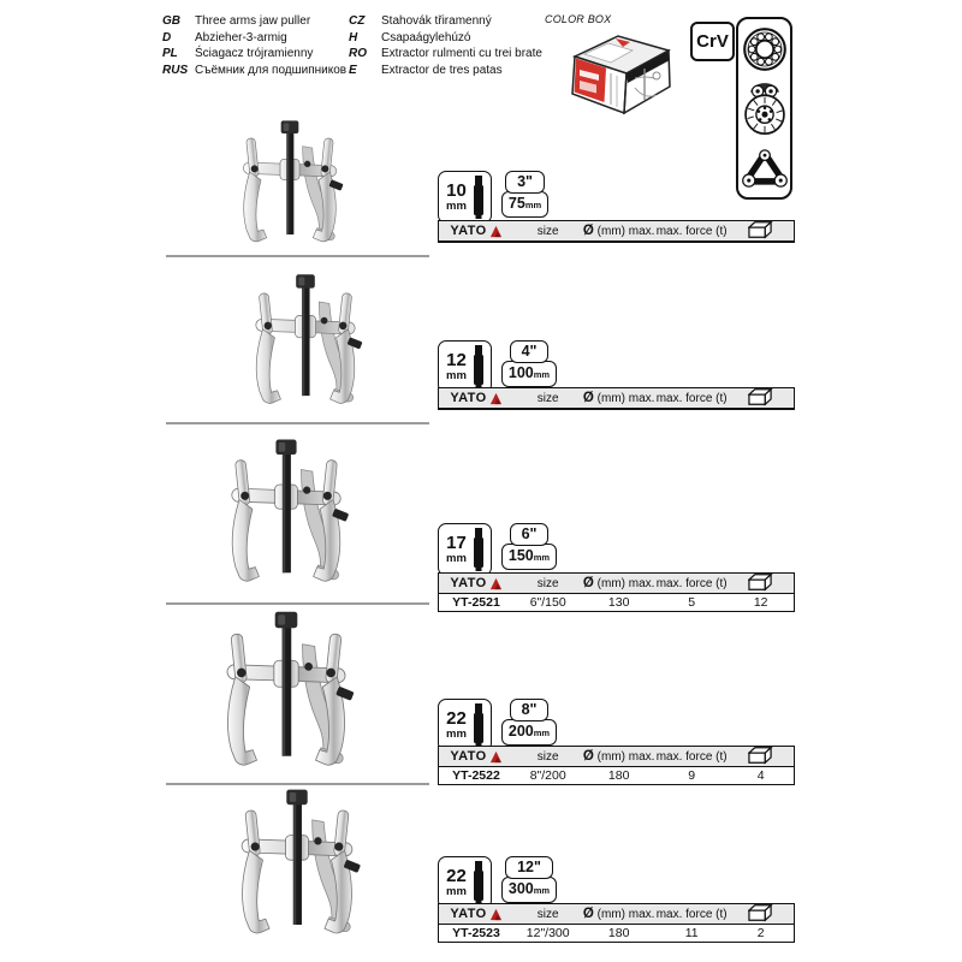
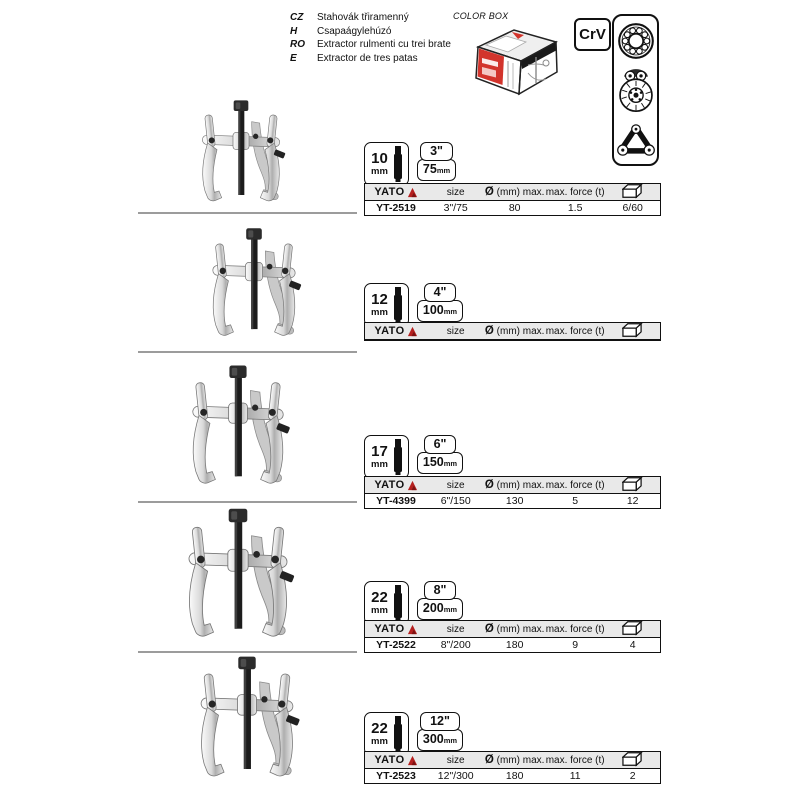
- GB
- Three arms jaw puller
- D
- Abzieher-3-armig
- PL
- Ściagacz trójramienny
- RUS
- Съёмник для подшипников
  CZ
  Stahovák třiramenný
  H
  Csapaágylehúzó
  RO
  Extractor rulmenti cu trei brate
  E
  Extractor de tres patas
  COLOR BOX
  CrV
  10
  mm
  3"
  75mm
  YATO
  size
  Ø (mm) max.
  max. force (t)
+ YT-2519
+ 3"/75
+ 80
+ 1.5
+ 6/60
  12
  mm
  4"
  100mm
  YATO
  size
  Ø (mm) max.
  max. force (t)
  17
  mm
  6"
  150mm
  YATO
  size
  Ø (mm) max.
  max. force (t)
- YT-2521
+ YT-4399
  6"/150
  130
  5
  12
  22
  mm
  8"
  200mm
  YATO
  size
  Ø (mm) max.
  max. force (t)
  YT-2522
  8"/200
  180
  9
  4
  22
  mm
  12"
  300mm
  YATO
  size
  Ø (mm) max.
  max. force (t)
  YT-2523
  12"/300
  180
  11
  2
